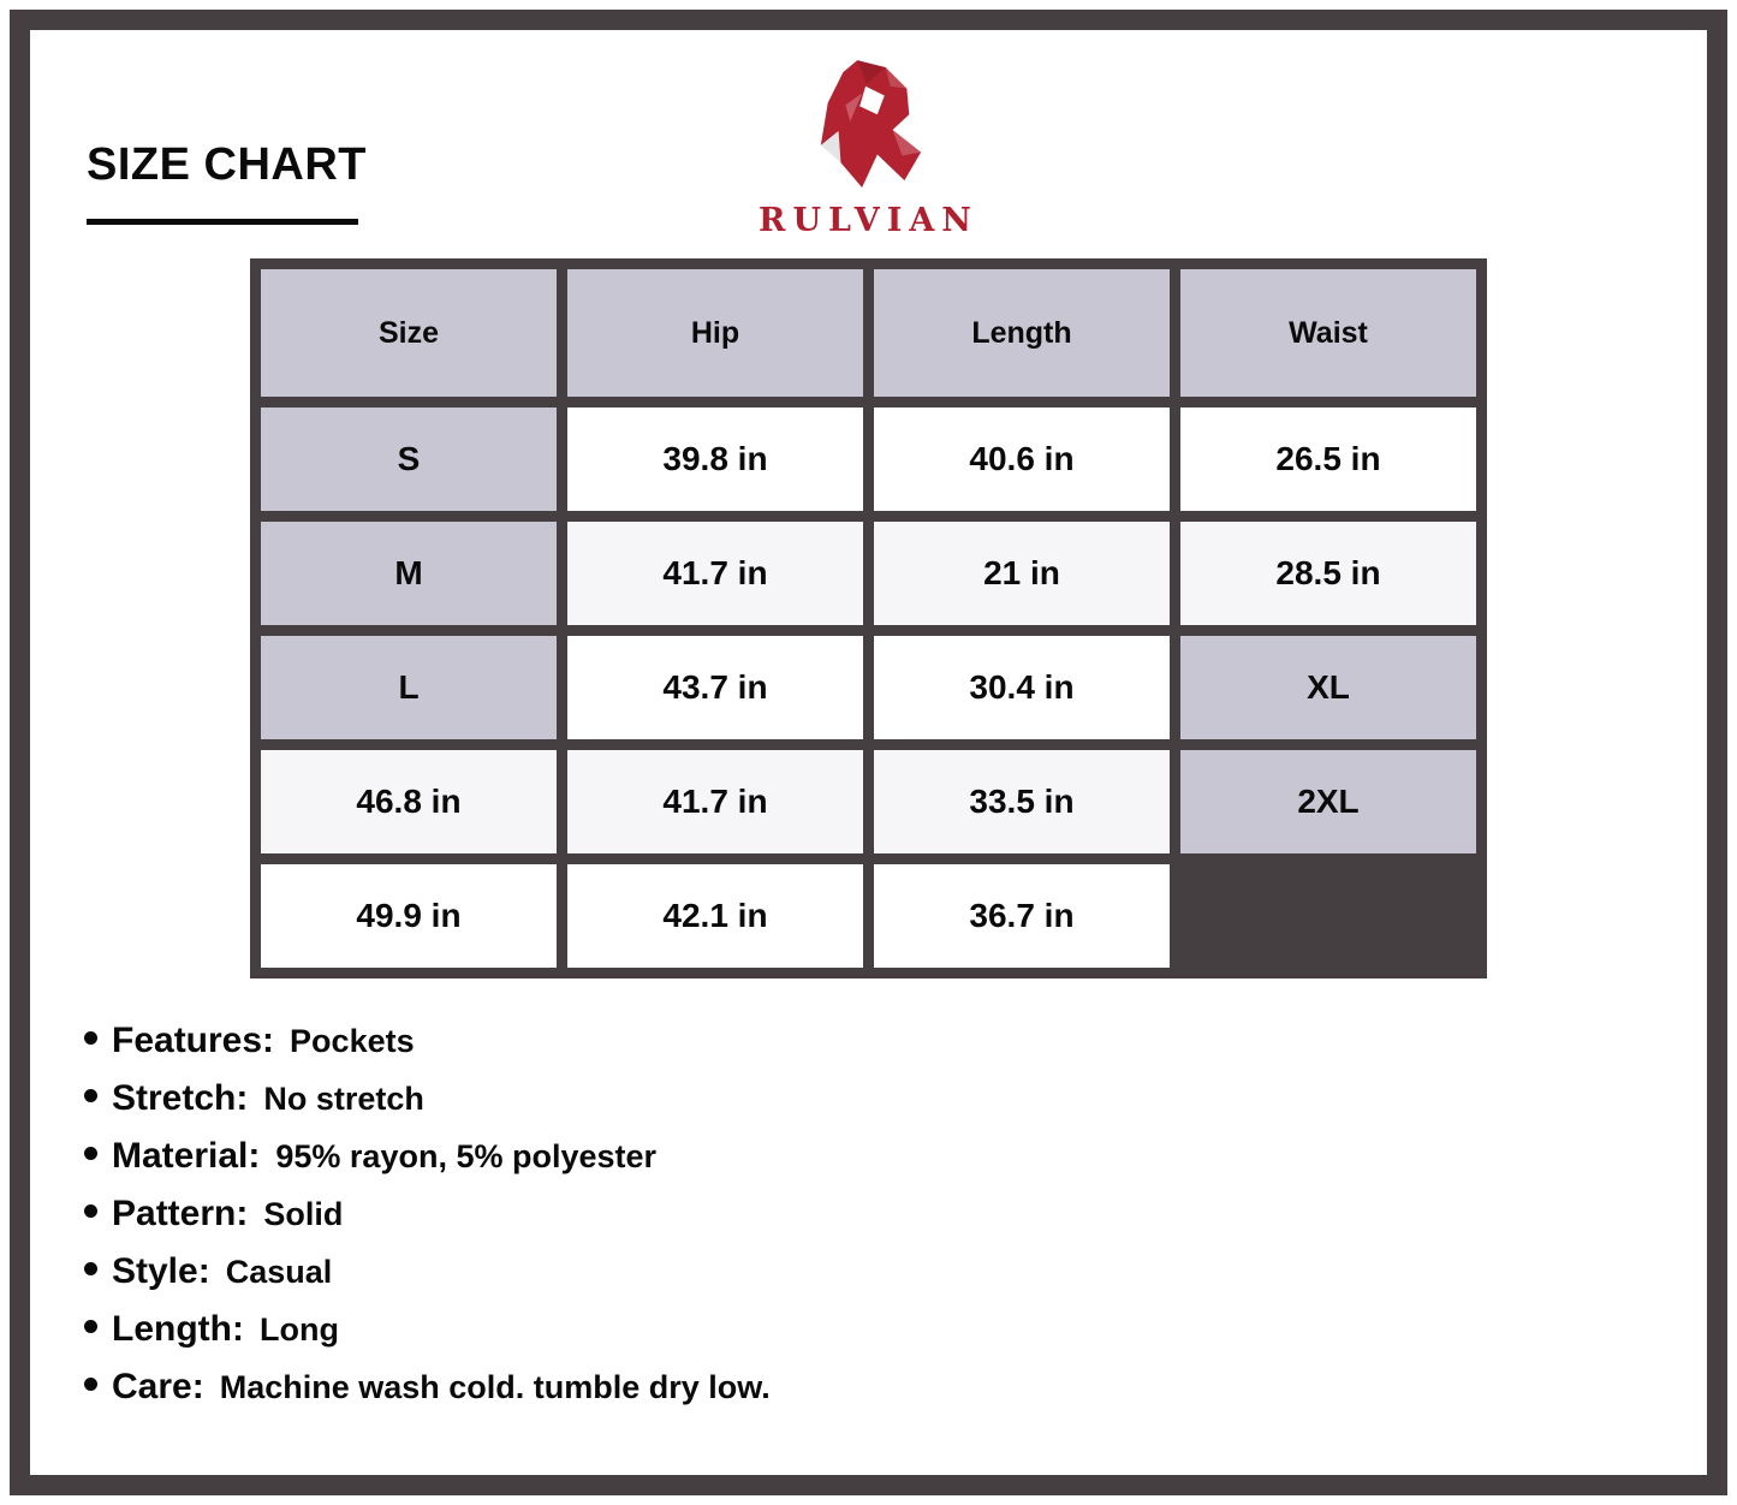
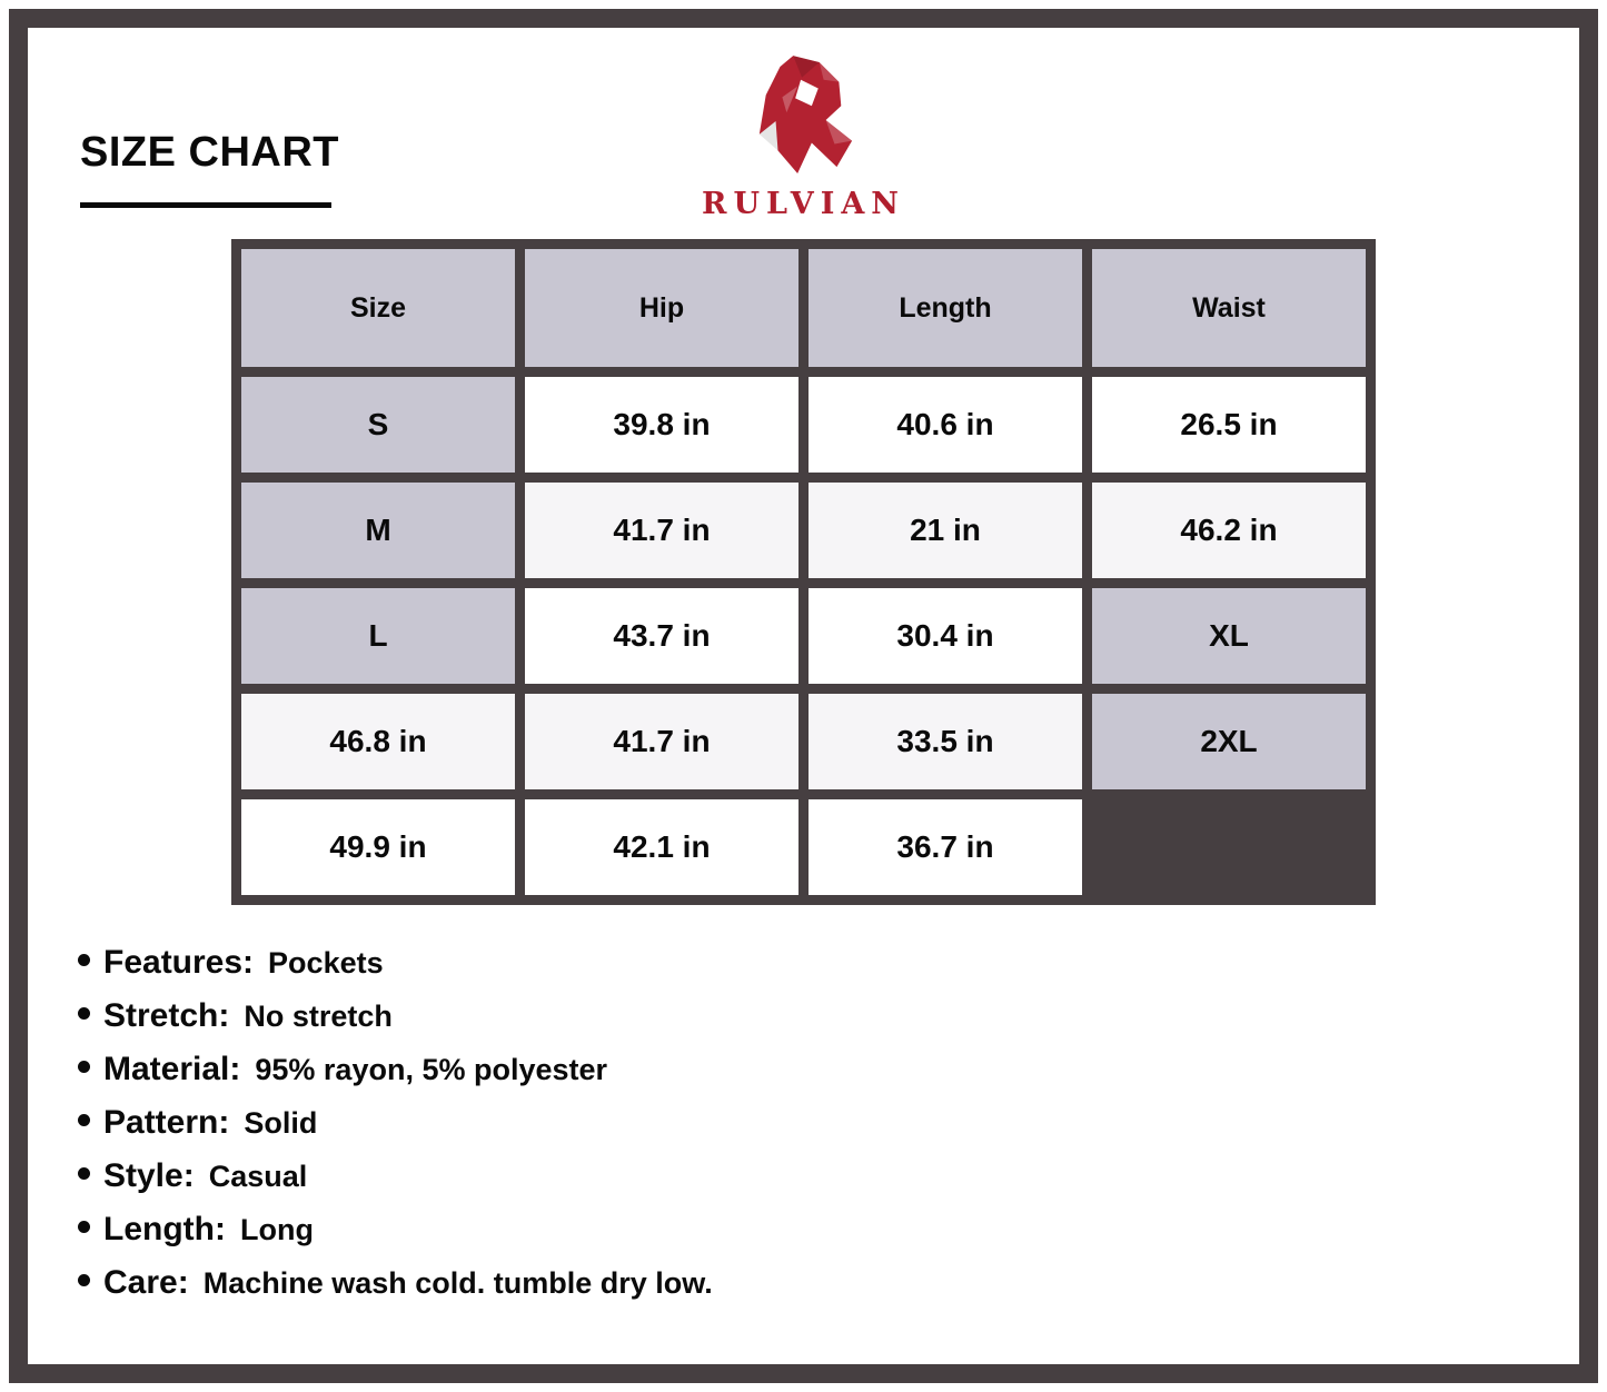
  SIZE CHART
  RULVIAN
  Size
  Hip
  Length
  Waist
  S
  39.8 in
  40.6 in
  26.5 in
  M
  41.7 in
  21 in
- 28.5 in
+ 46.2 in
  L
  43.7 in
  30.4 in
  XL
  46.8 in
  41.7 in
  33.5 in
  2XL
  49.9 in
  42.1 in
  36.7 in
  Features:
  Pockets
  Stretch:
  No stretch
  Material:
  95% rayon, 5% polyester
  Pattern:
  Solid
  Style:
  Casual
  Length:
  Long
  Care:
  Machine wash cold. tumble dry low.
